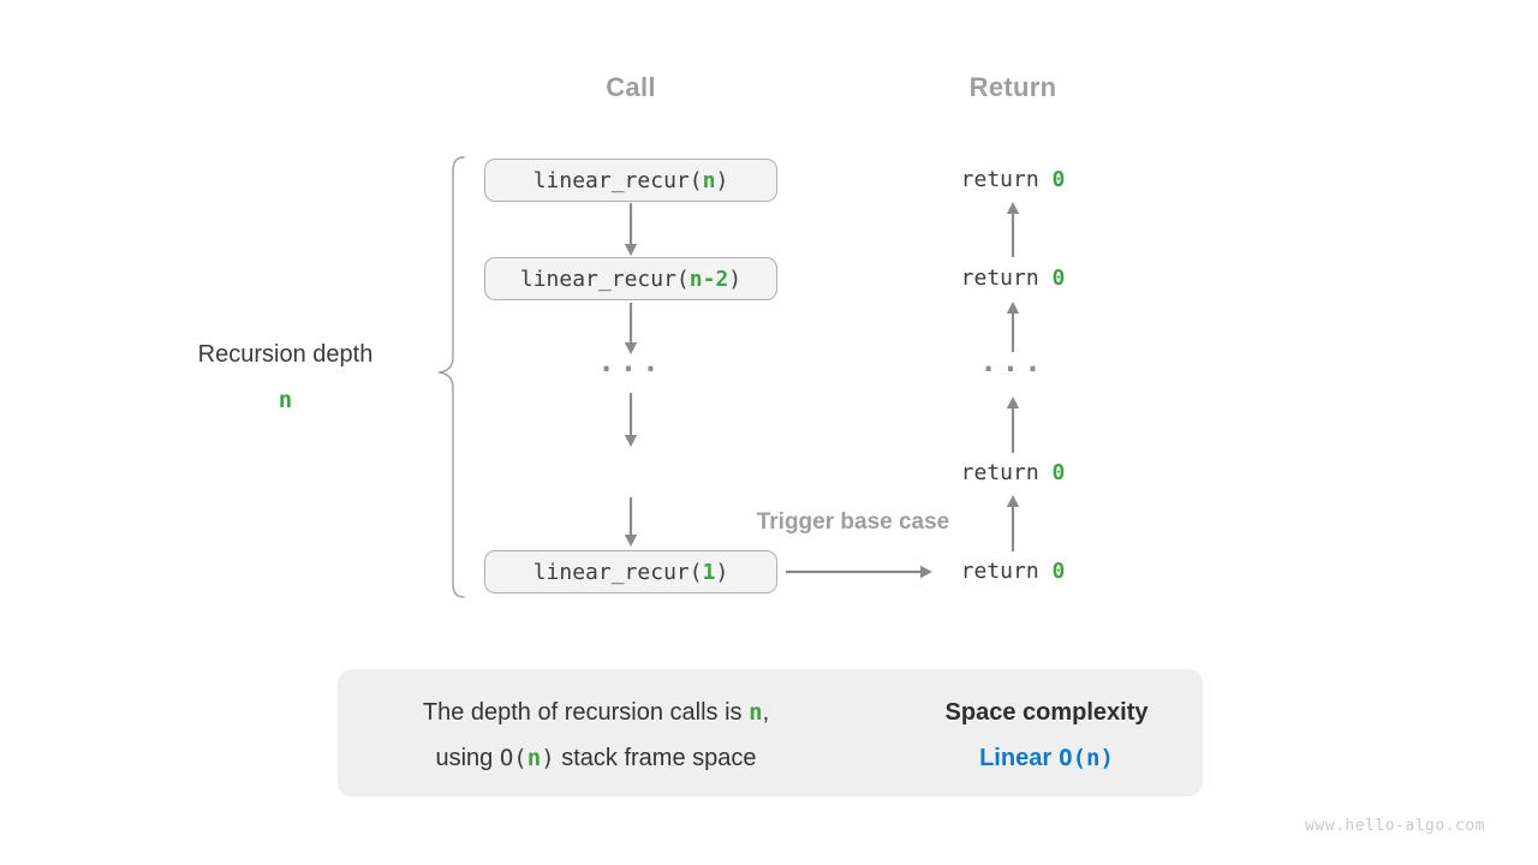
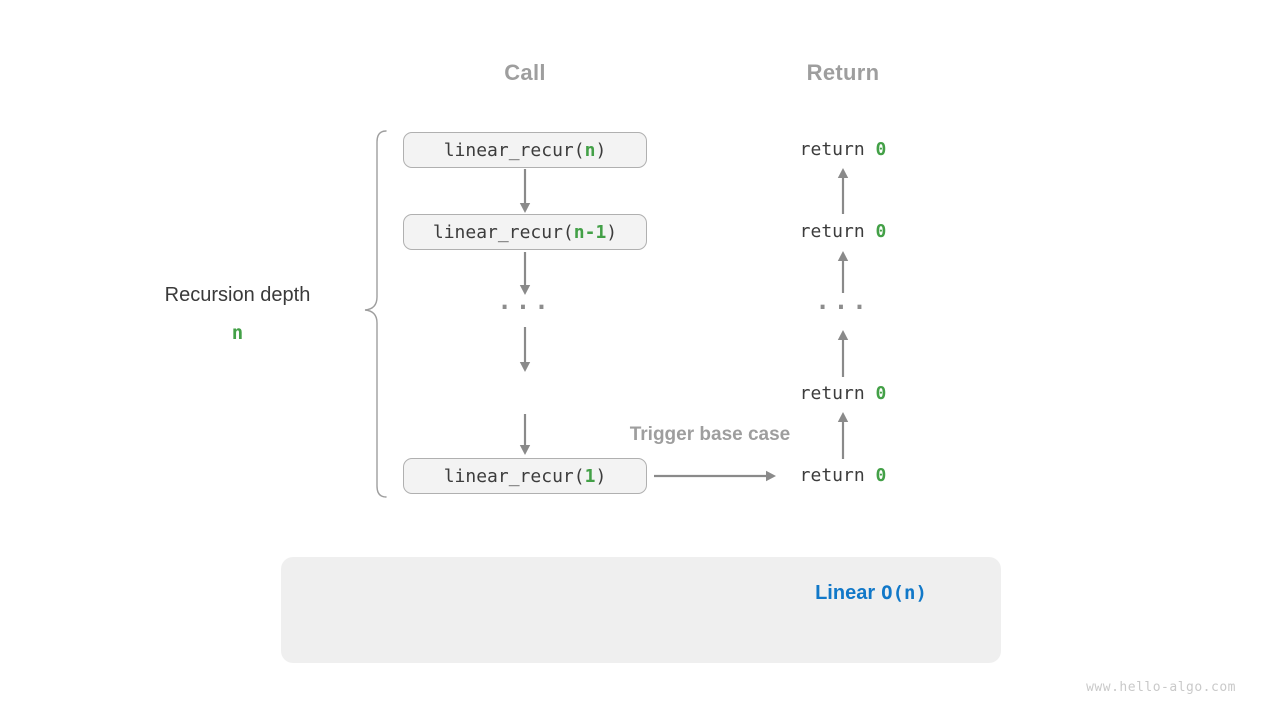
  Call
  Return
  Recursion depth
  n
  linear_recur(n)
  return 0
- linear_recur(n-2)
+ linear_recur(n-1)
  return 0
  ...
  ...
  return 0
  linear_recur(1)
  return 0
  Trigger base case
- The depth of recursion calls is n,
- using O(n) stack frame space
- Space complexity
  Linear O(n)
  www.hello-algo.com
